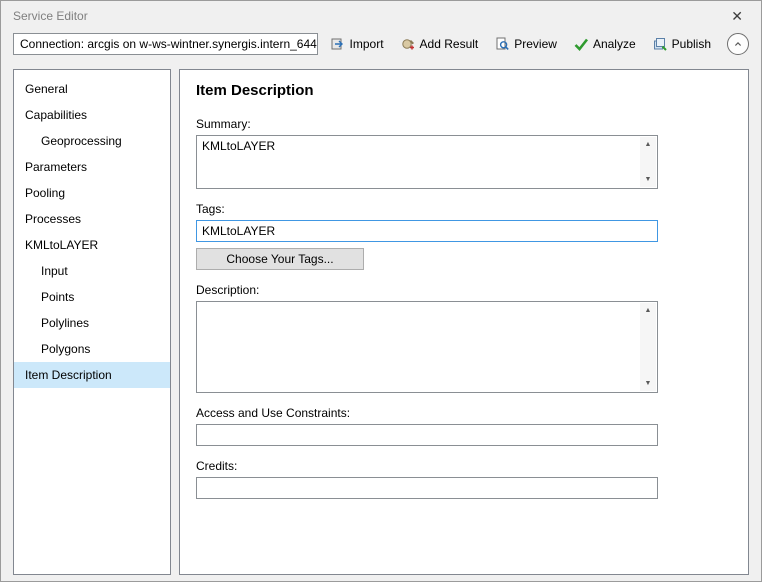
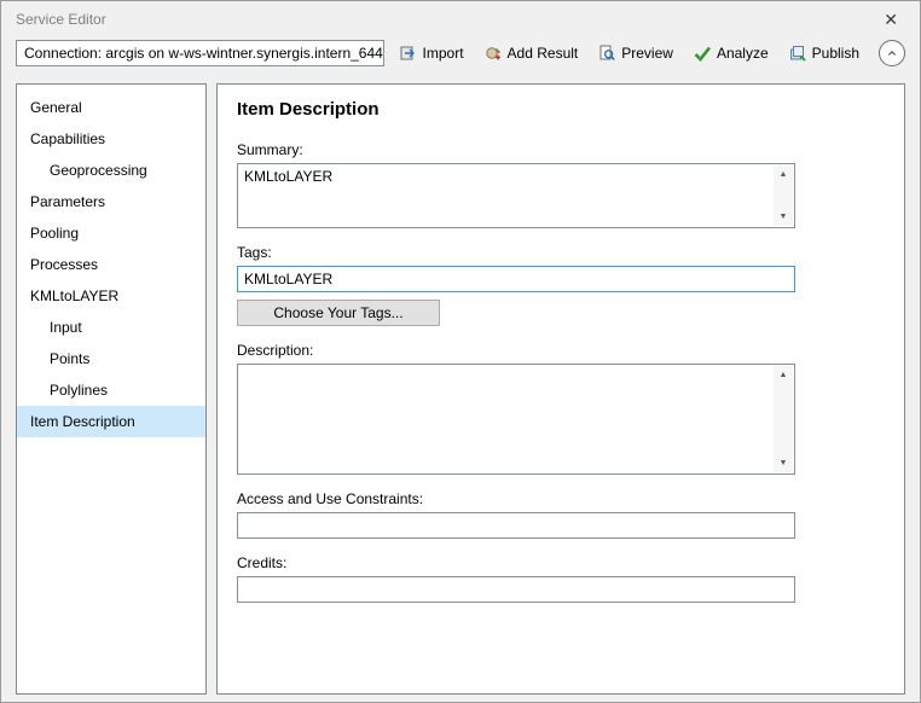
  Service Editor
  ✕
  Connection: arcgis on w-ws-wintner.synergis.intern_644
  Import
  Add Result
  Preview
  Analyze
  Publish
  General
  Capabilities
  Geoprocessing
  Parameters
  Pooling
  Processes
  KMLtoLAYER
  Input
  Points
  Polylines
- Polygons
  Item Description
  Item Description
  Summary:
  KMLtoLAYER
  Tags:
  KMLtoLAYER
  Choose Your Tags...
  Description:
  Access and Use Constraints:
  Credits:
